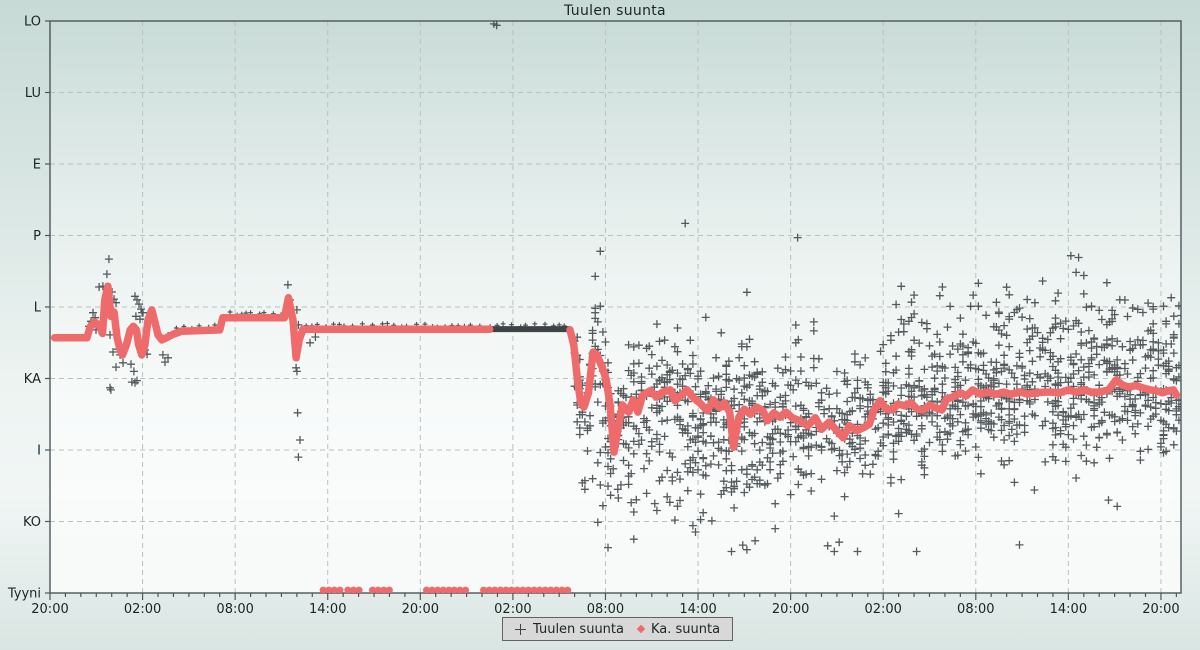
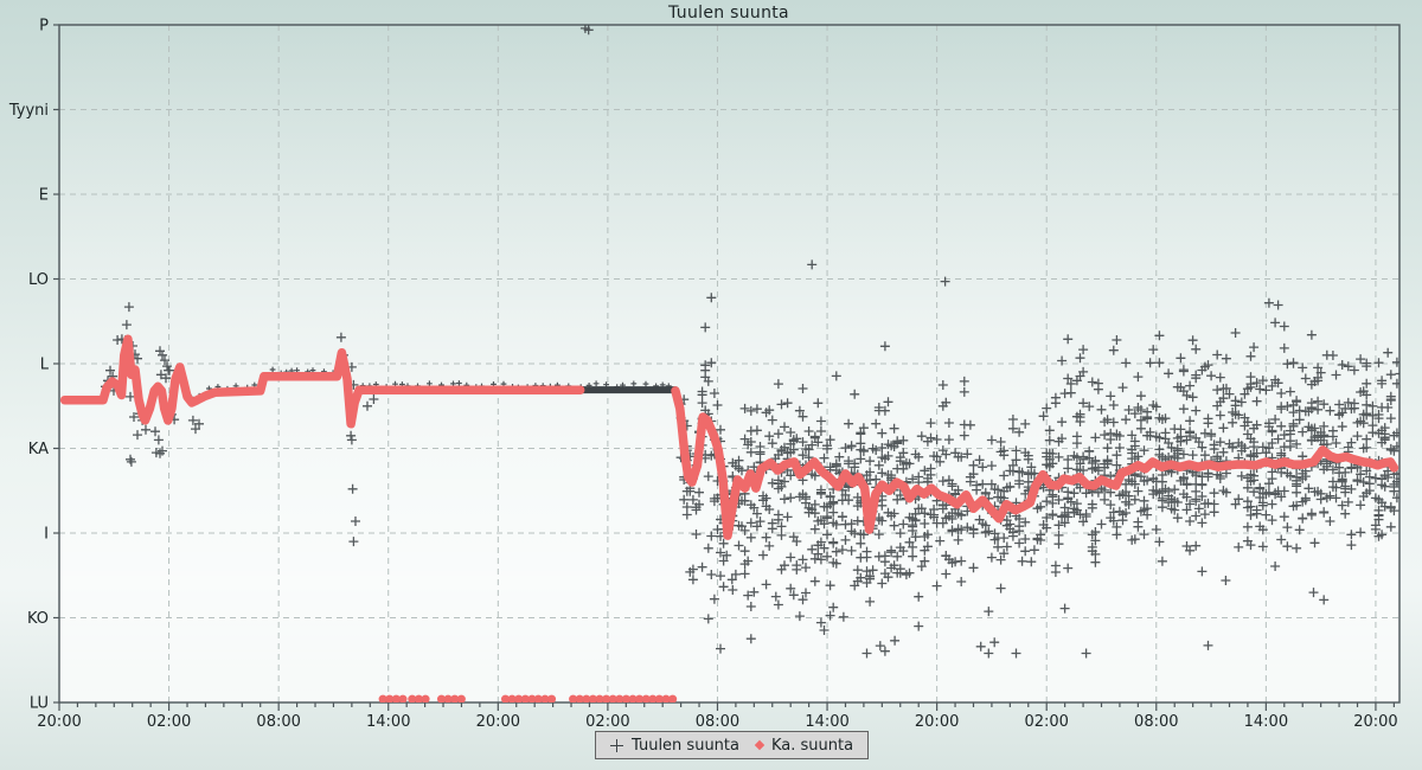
  Tuulen suunta
  20:00
  02:00
  08:00
  14:00
  20:00
  02:00
  08:00
  14:00
  20:00
  02:00
  08:00
  14:00
  20:00
- LO
+ P
- LU
+ Tyyni
  E
- P
+ LO
  L
  KA
  I
  KO
- Tyyni
+ LU
  Tuulen suunta
  Ka. suunta
